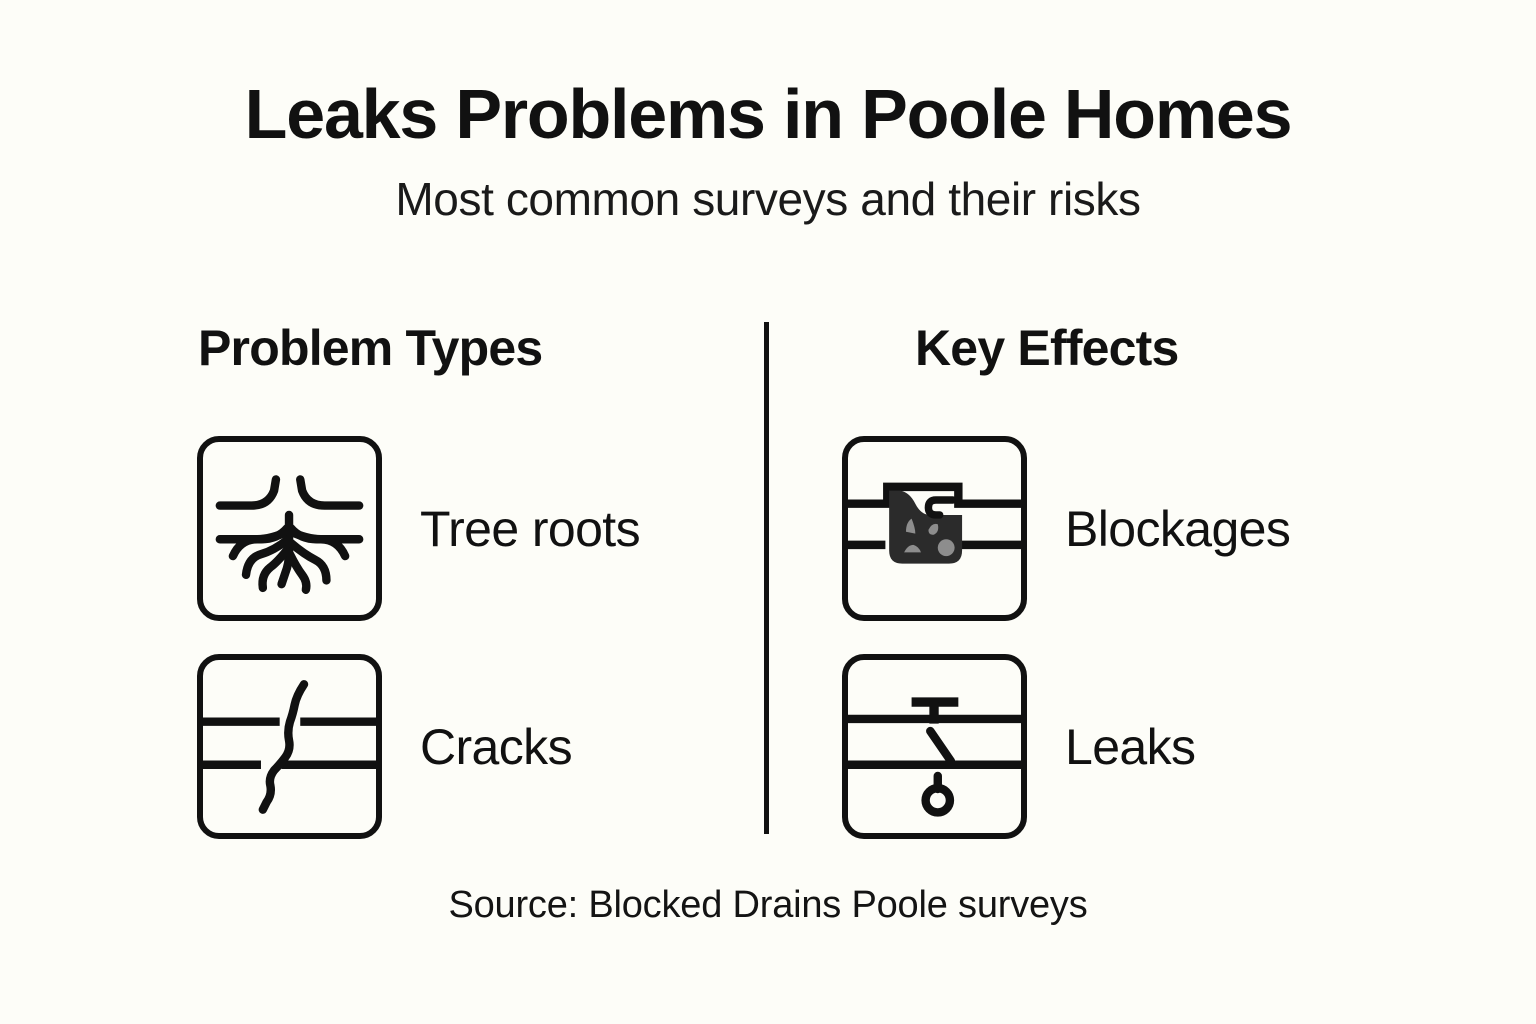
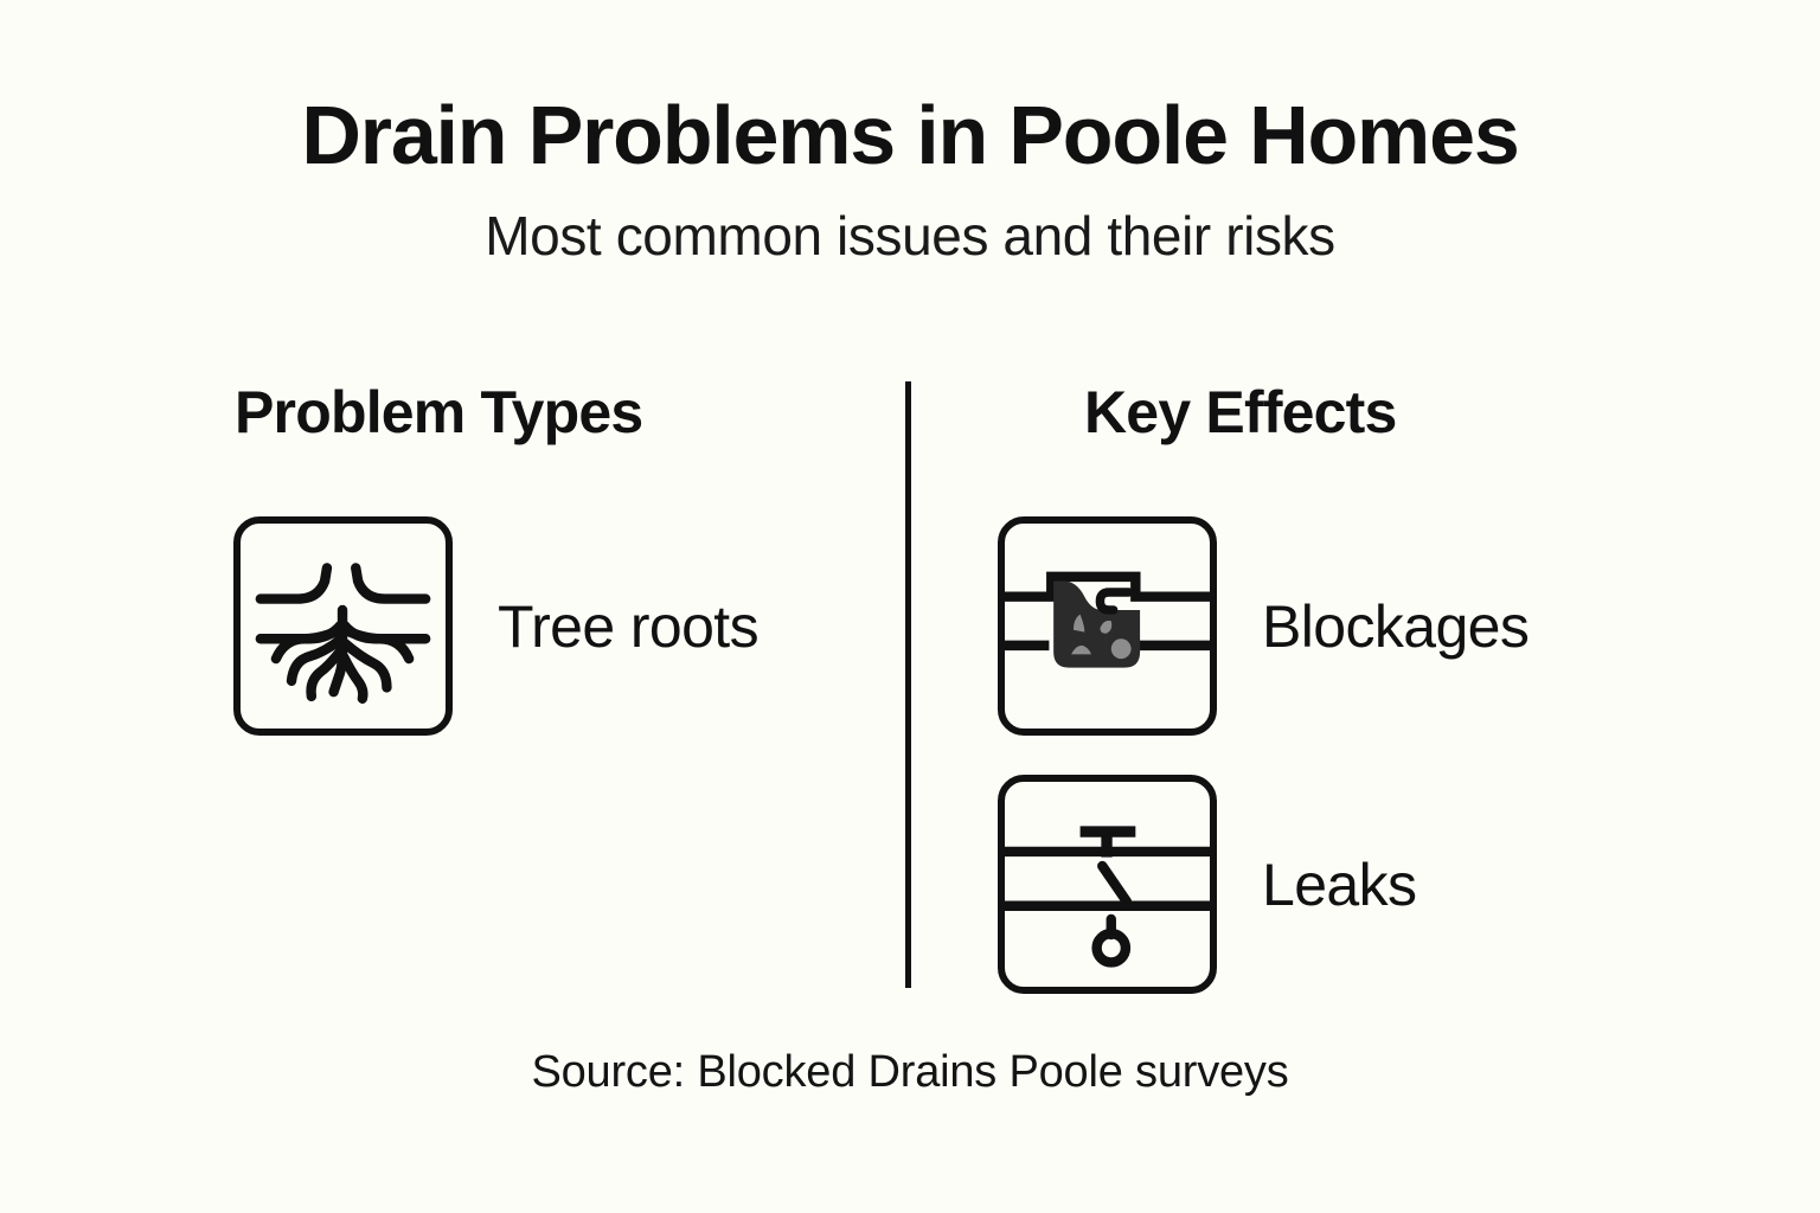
- Leaks Problems in Poole Homes
+ Drain Problems in Poole Homes
- Most common surveys and their risks
+ Most common issues and their risks
  Problem Types
  Tree roots
- Cracks
  Key Effects
  Blockages
  Leaks
  Source: Blocked Drains Poole surveys
